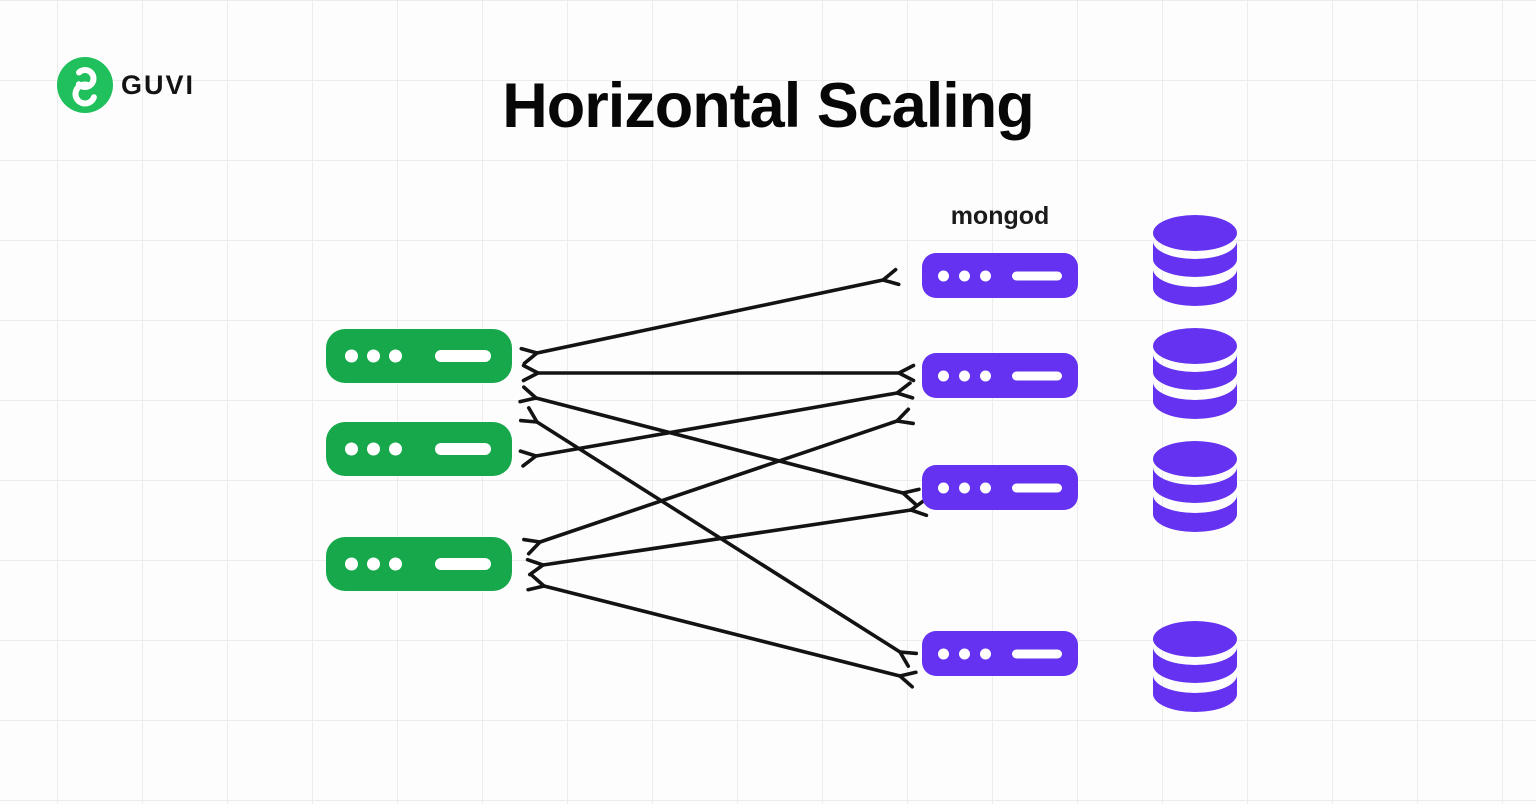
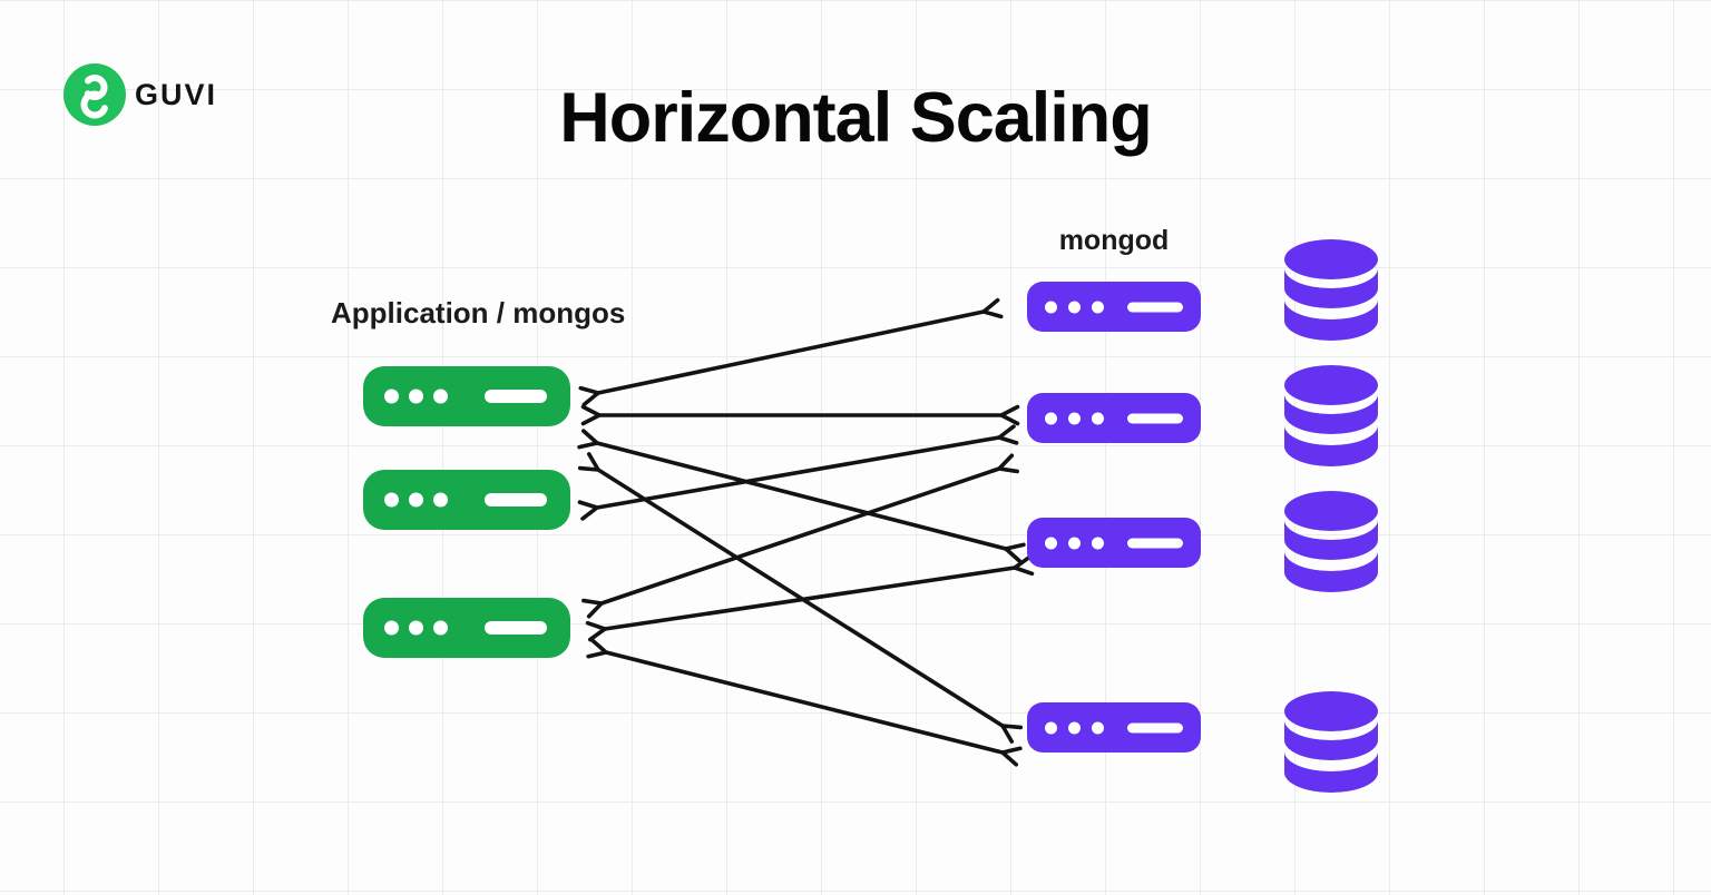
  GUVI
  Horizontal Scaling
+ Application / mongos
  mongod
